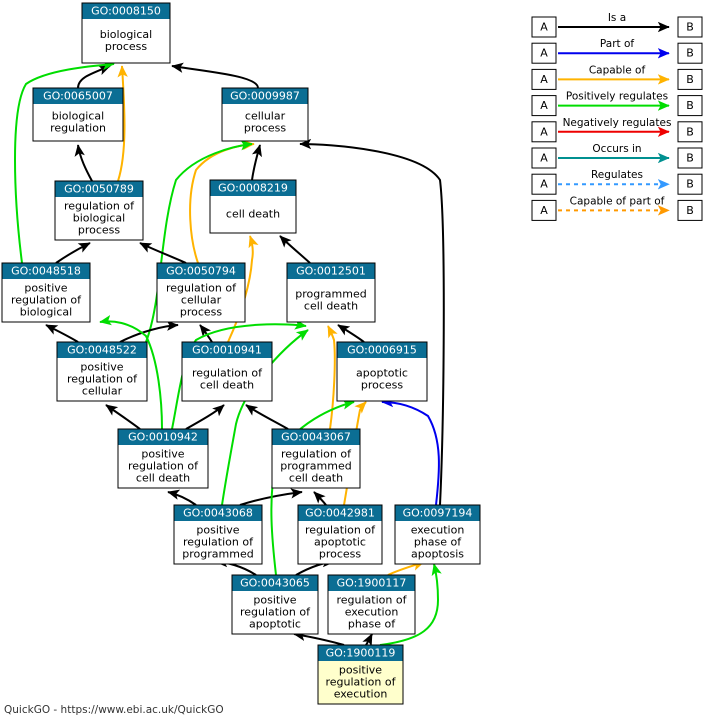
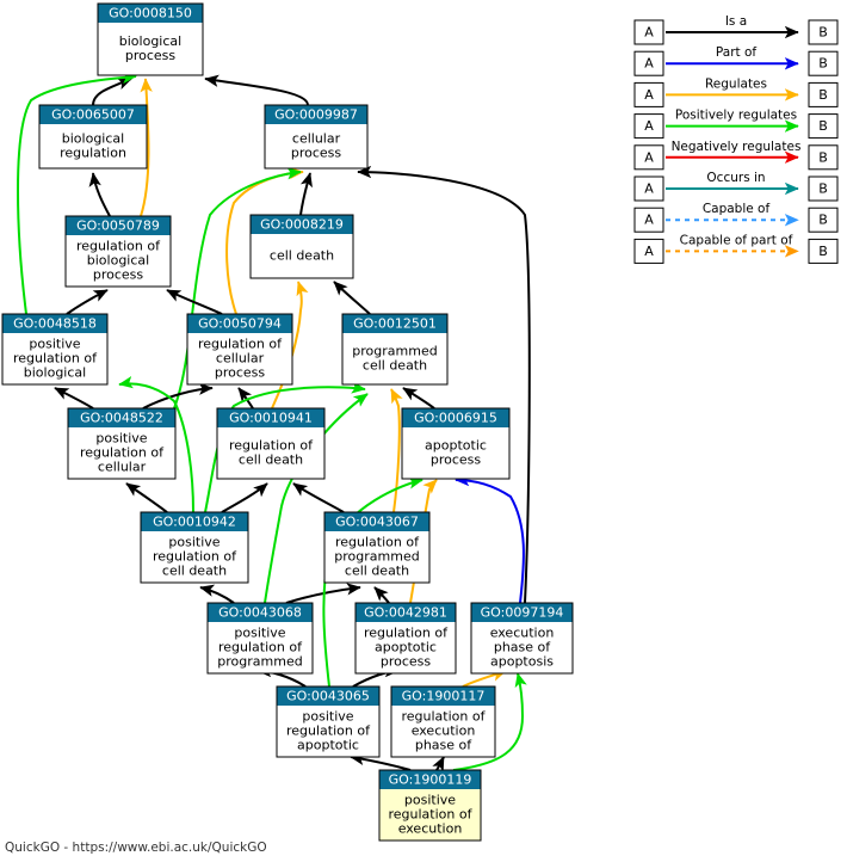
  GO:0008150
  biological
  process
  GO:0065007
  biological
  regulation
  GO:0009987
  cellular
  process
  GO:0050789
  regulation of
  biological
  process
  GO:0008219
  cell death
  GO:0048518
  positive
  regulation of
  biological
  GO:0050794
  regulation of
  cellular
  process
  GO:0012501
  programmed
  cell death
  GO:0048522
  positive
  regulation of
  cellular
  GO:0010941
  regulation of
  cell death
  GO:0006915
  apoptotic
  process
  GO:0010942
  positive
  regulation of
  cell death
  GO:0043067
  regulation of
  programmed
  cell death
  GO:0043068
  positive
  regulation of
  programmed
  GO:0042981
  regulation of
  apoptotic
  process
  GO:0097194
  execution
  phase of
  apoptosis
  GO:0043065
  positive
  regulation of
  apoptotic
  GO:1900117
  regulation of
  execution
  phase of
  GO:1900119
  positive
  regulation of
  execution
  A
  B
  Is a
  A
  B
  Part of
  A
  B
- Capable of
+ Regulates
  A
  B
  Positively regulates
  A
  B
  Negatively regulates
  A
  B
  Occurs in
  A
  B
- Regulates
+ Capable of
  A
  B
  Capable of part of
  QuickGO - https://www.ebi.ac.uk/QuickGO
